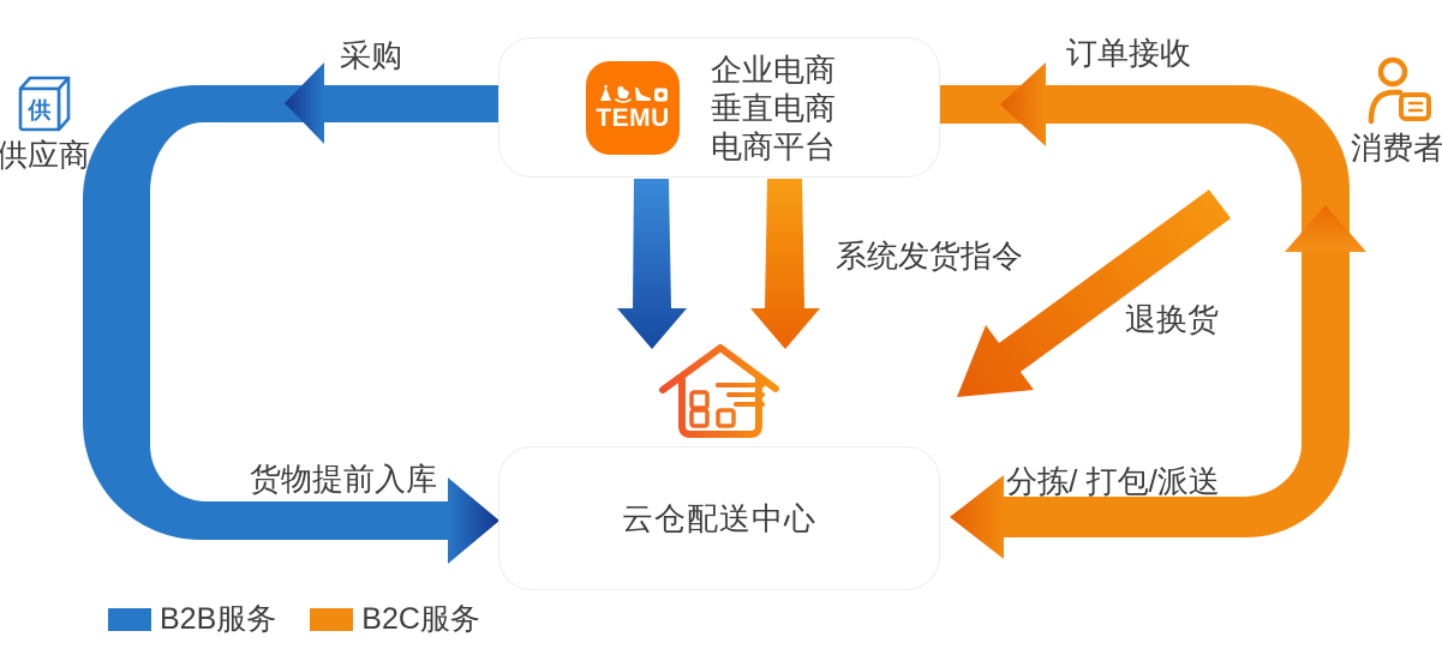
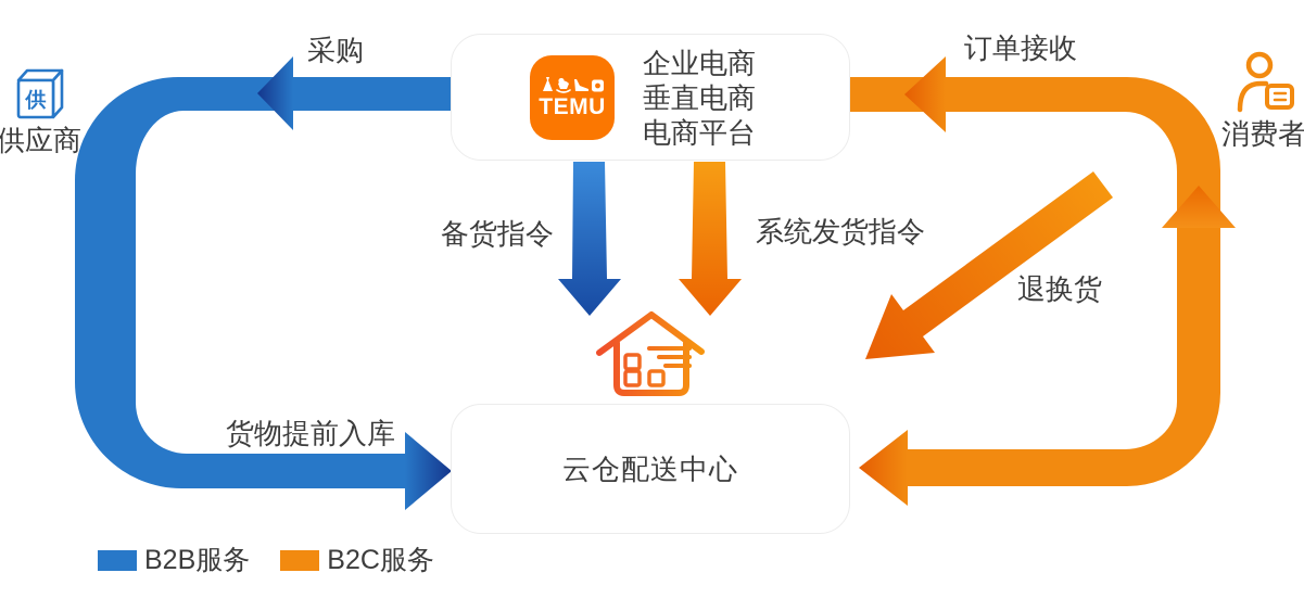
  供
  TEMU
  企业电商
  垂直电商
  电商平台
  云仓配送中心
  采购
  订单接收
+ 备货指令
  系统发货指令
  退换货
  货物提前入库
- 分拣/ 打包/派送
  供应商
  消费者
  B2B服务
  B2C服务
